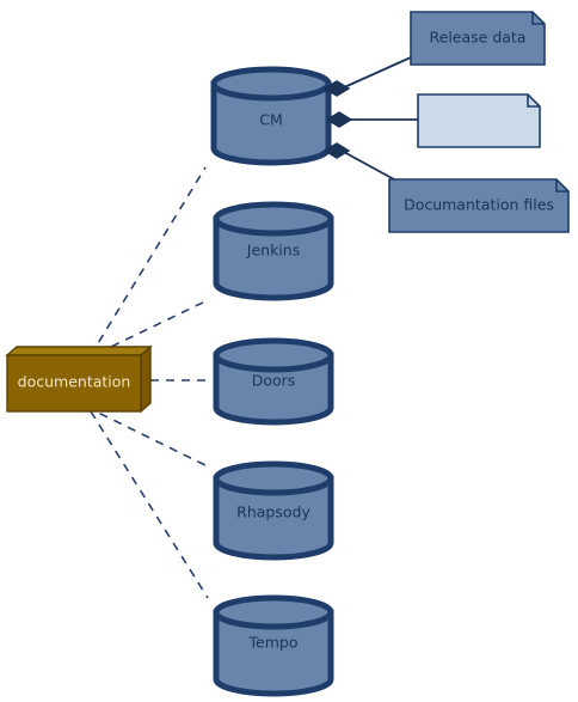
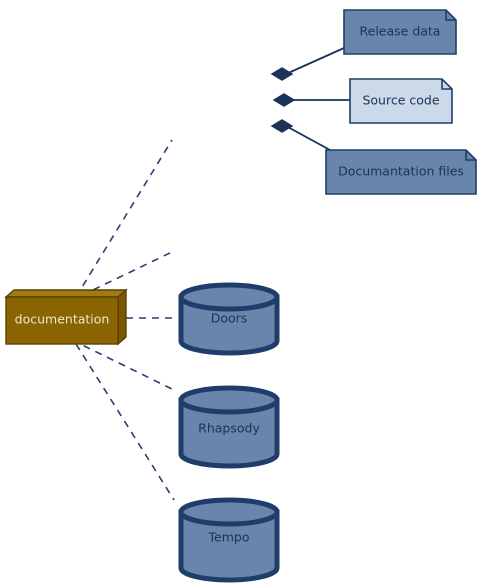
  Release data
+ Source code
  Documantation files
- CM
- Jenkins
  Doors
  Rhapsody
  Tempo
  documentation
